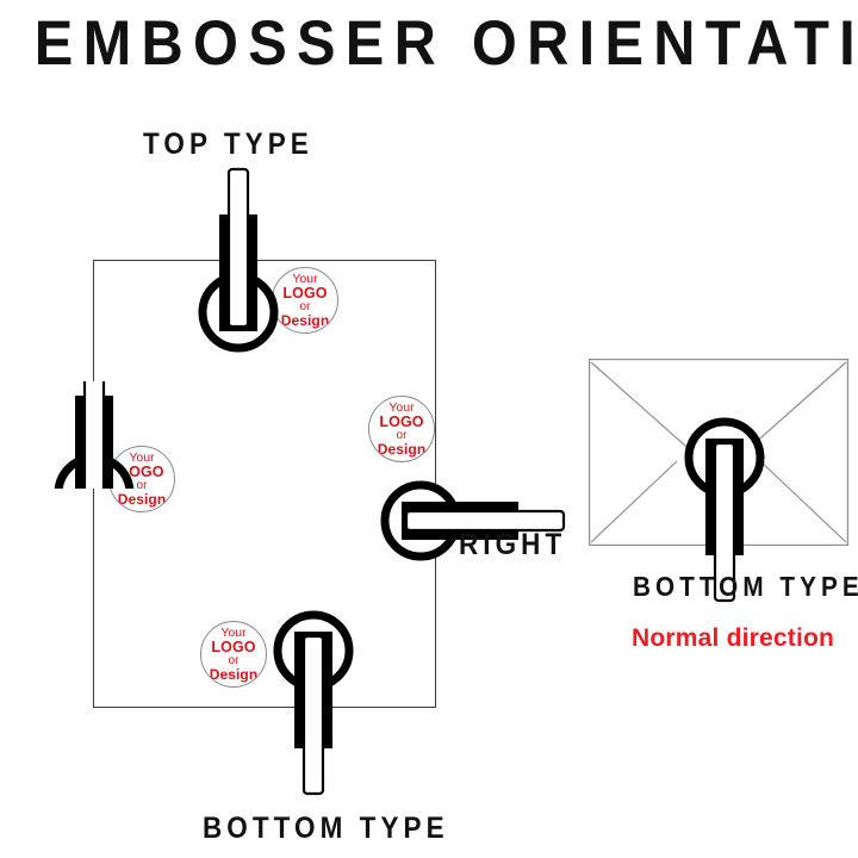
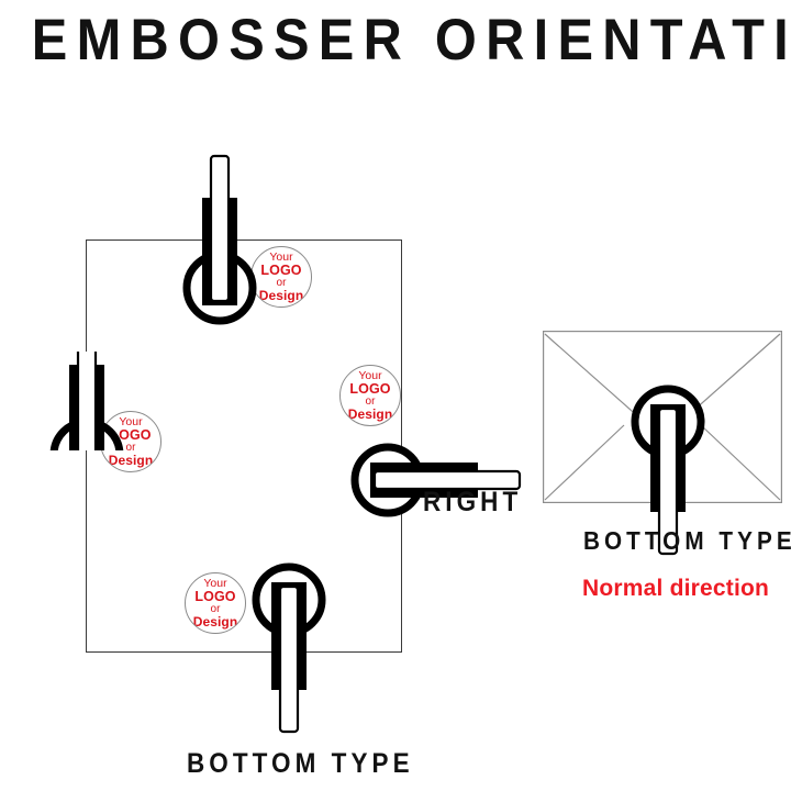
  EMBOSSER ORIENTATI
  Your
  LOGO
  or
  Design
  Your
  OGO
  or
  Design
  Your
  LOGO
  or
  Design
  Your
  LOGO
  or
  Design
- TOP TYPE
  RIGHT
  BOTTOM TYPE
  BOTTOM TYPE
  Normal direction
